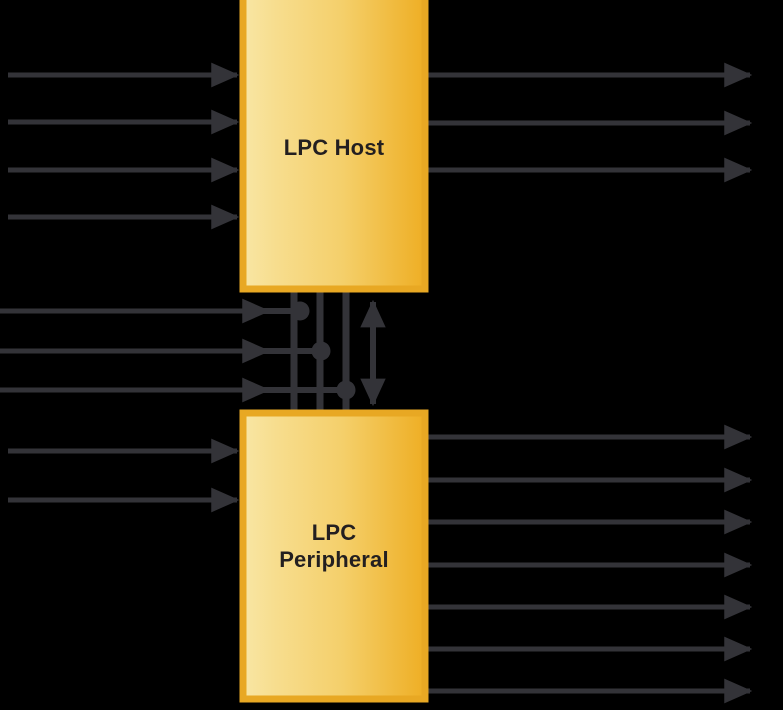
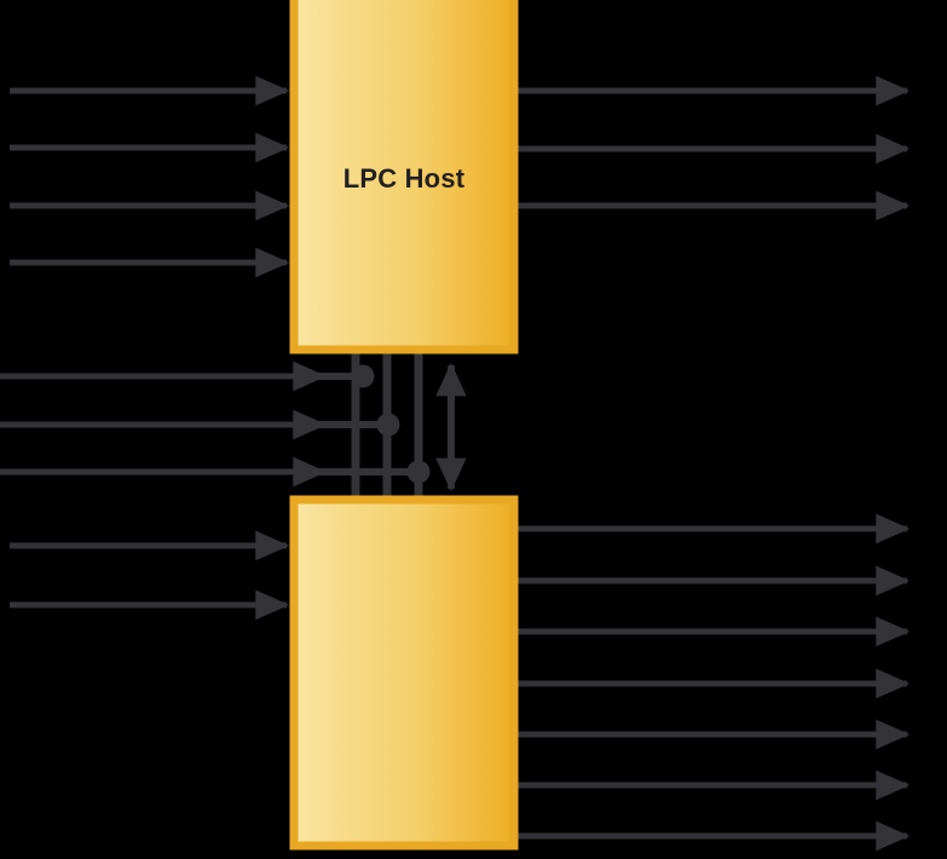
  LPC Host
- LPC
- Peripheral
